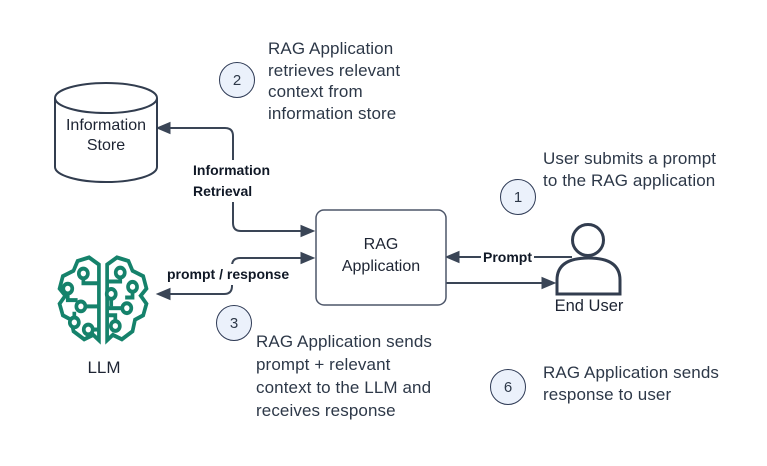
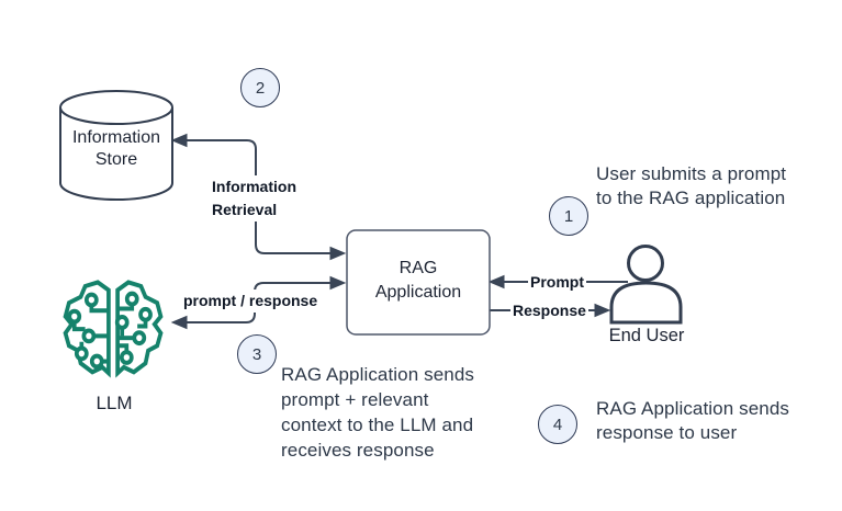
  Information
  Store
  RAG
  Application
  LLM
  End User
  Information
  Retrieval
  prompt / response
  Prompt
+ Response
  1
  2
  3
- 6
+ 4
  User submits a prompt
  to the RAG application
- RAG Application
- retrieves relevant
- context from
- information store
  RAG Application sends
  prompt + relevant
  context to the LLM and
  receives response
  RAG Application sends
  response to user
